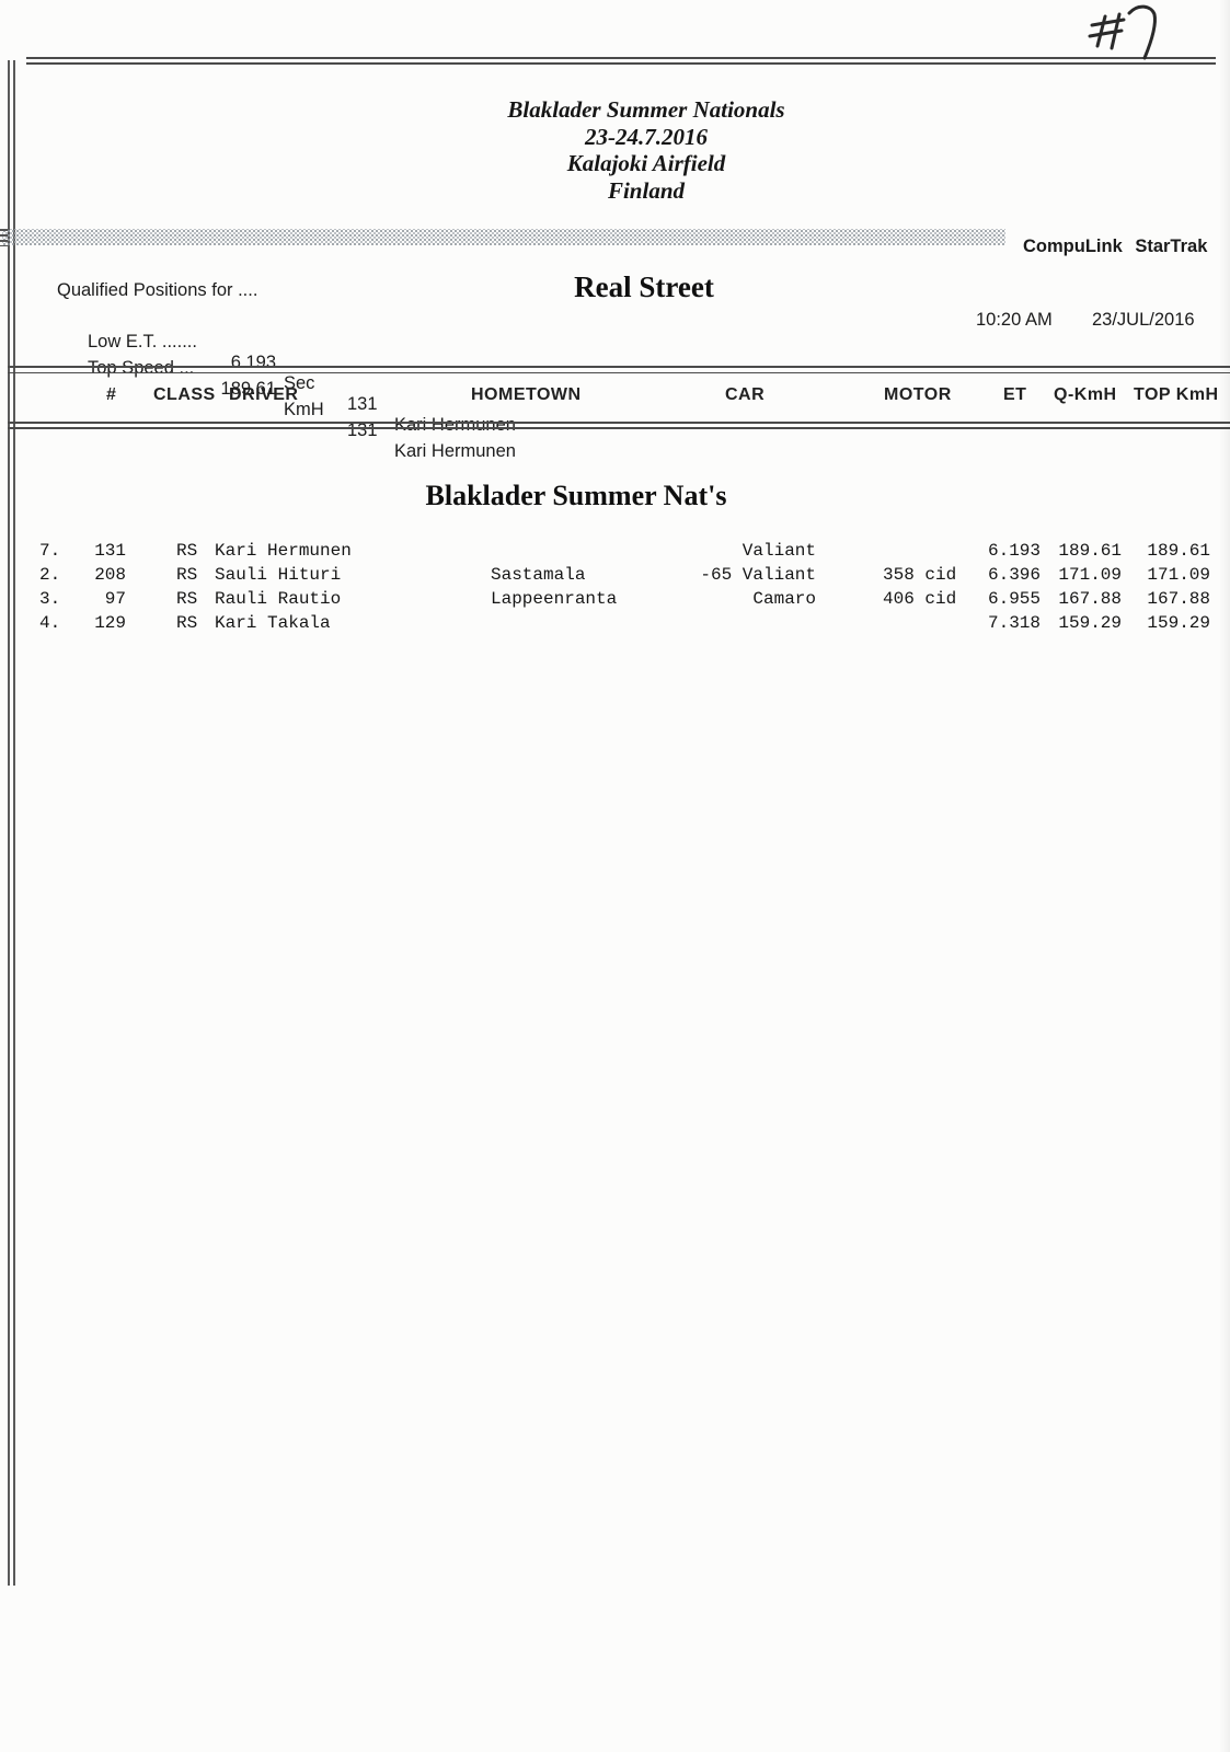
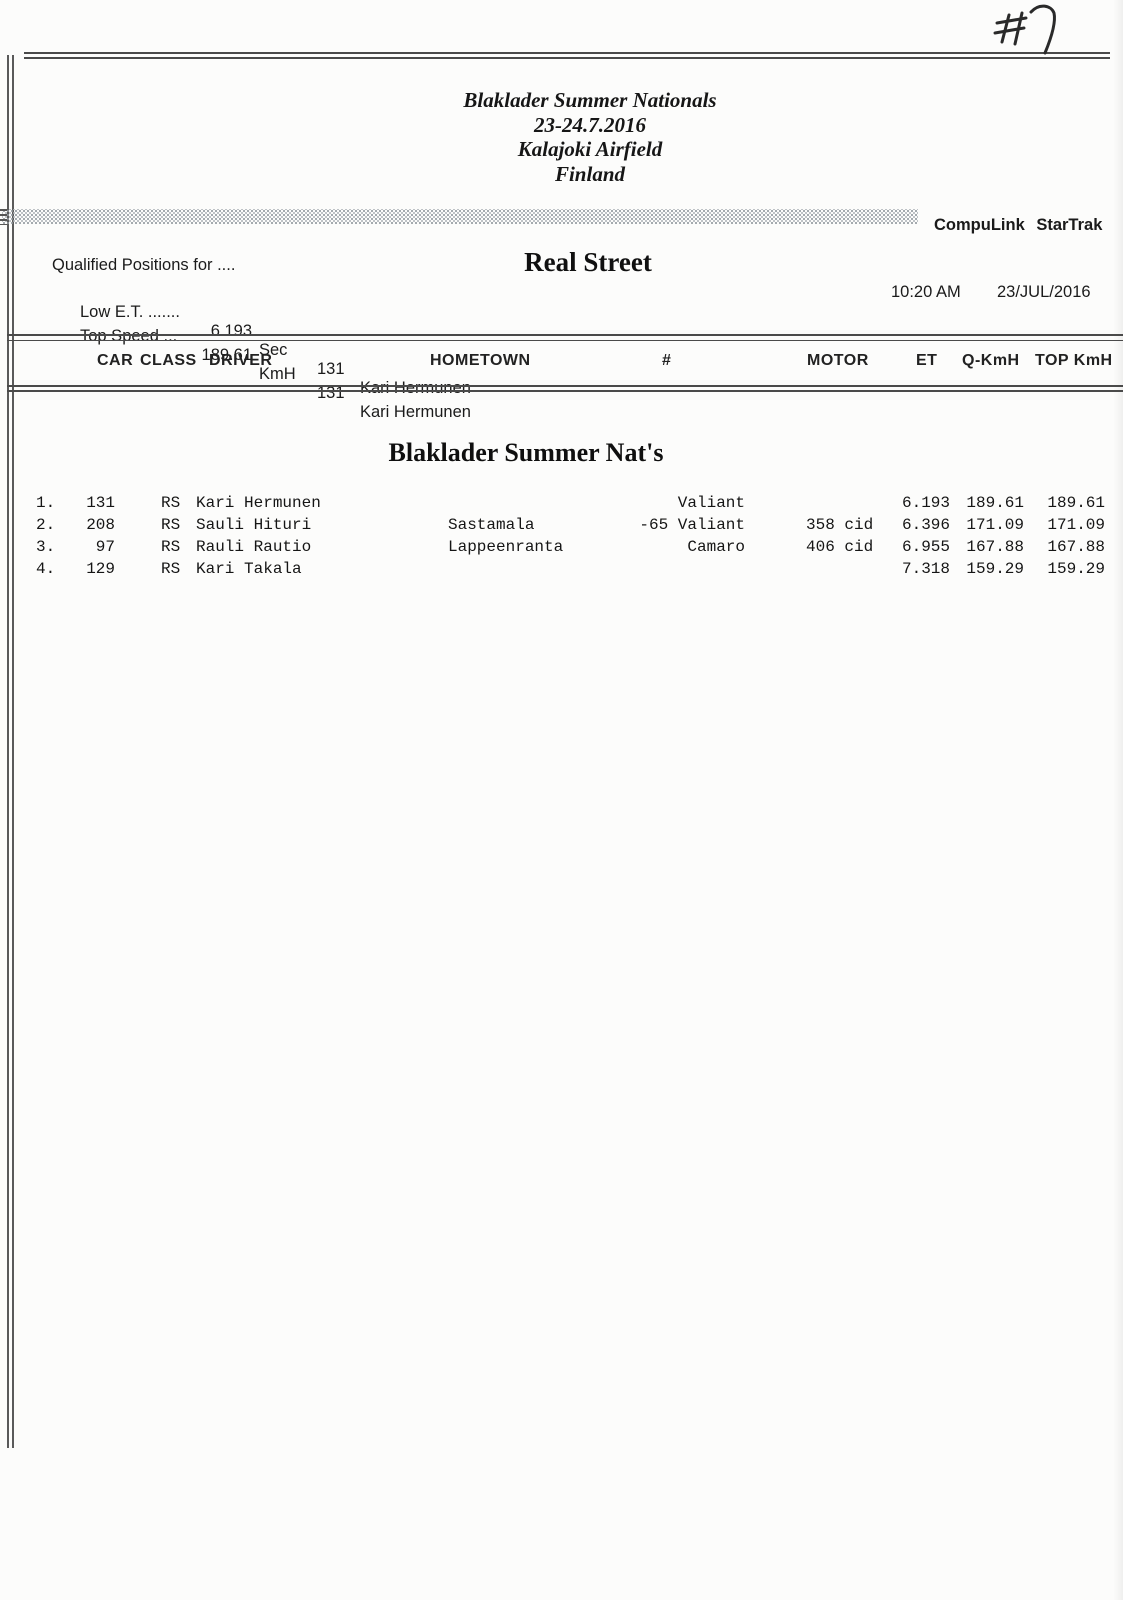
  Blaklader Summer Nationals
  23-24.7.2016
  Kalajoki Airfield
  Finland
  CompuLink StarTrak
  Qualified Positions for ....
  Real Street
  10:20 AM
  23/JUL/2016
  Low E.T. .......
  6.193
  Sec
  131
  Kari Hermunen
  Top Speed ...
  189.61
  KmH
  131
  Kari Hermunen
- #
+ CAR
  CLASS
  DRIVER
  HOMETOWN
- CAR
+ #
  MOTOR
  ET
  Q-KmH
  TOP KmH
  Blaklader Summer Nat's
- 7.
+ 1.
  131
  RS
  Kari Hermunen
  Valiant
  6.193
  189.61
  189.61
  2.
  208
  RS
  Sauli Hituri
  Sastamala
  -65 Valiant
  358 cid
  6.396
  171.09
  171.09
  3.
  97
  RS
  Rauli Rautio
  Lappeenranta
  Camaro
  406 cid
  6.955
  167.88
  167.88
  4.
  129
  RS
  Kari Takala
  7.318
  159.29
  159.29
